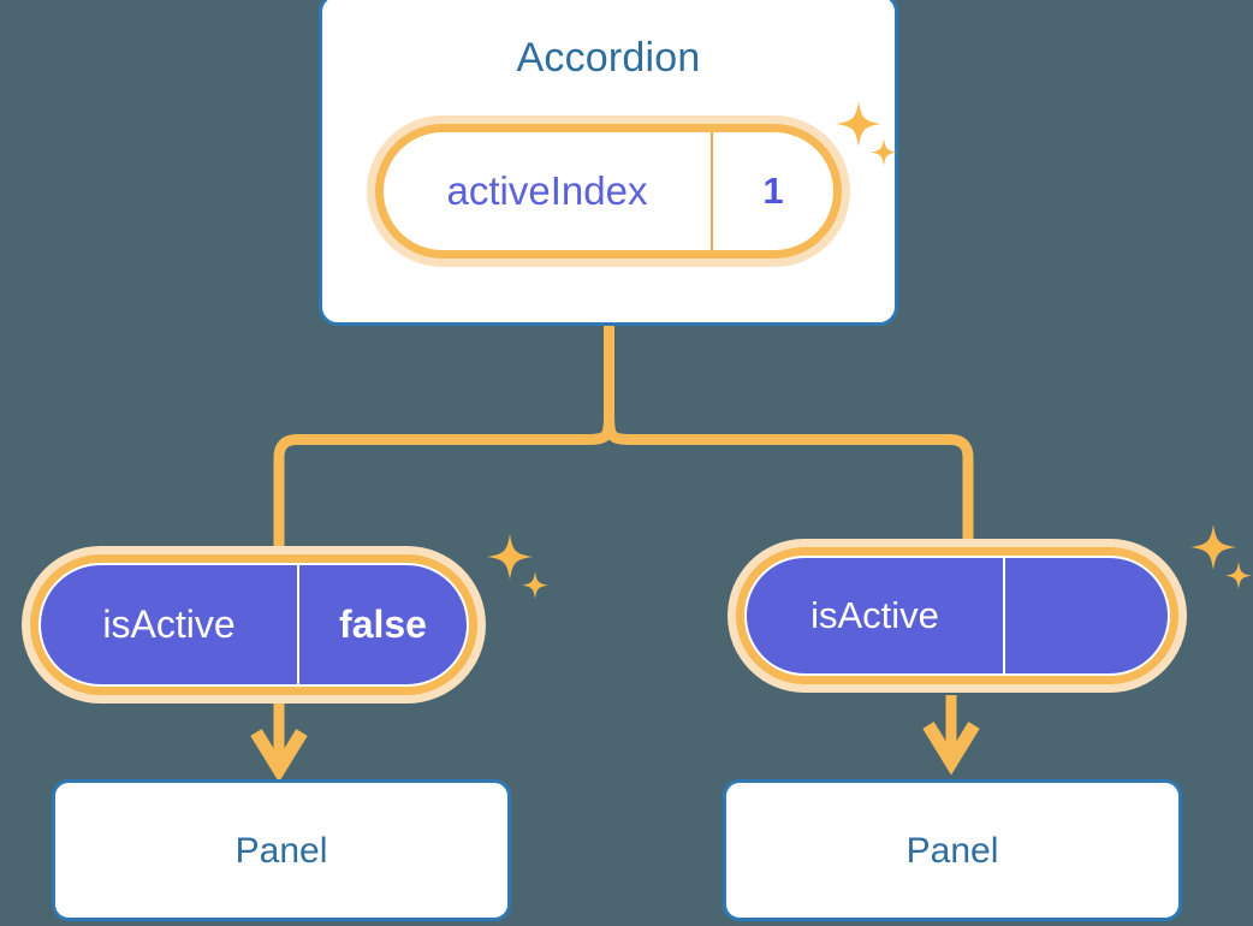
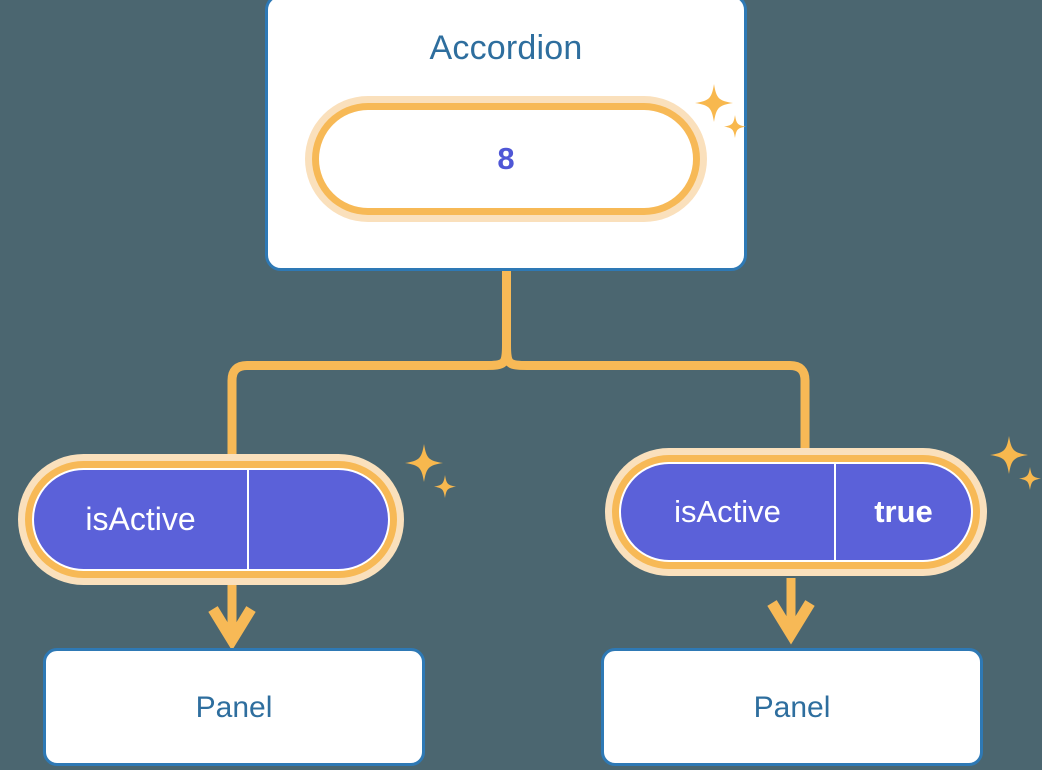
  Accordion
- activeIndex
- 1
+ 8
  isActive
- false
  Panel
  isActive
+ true
  Panel
